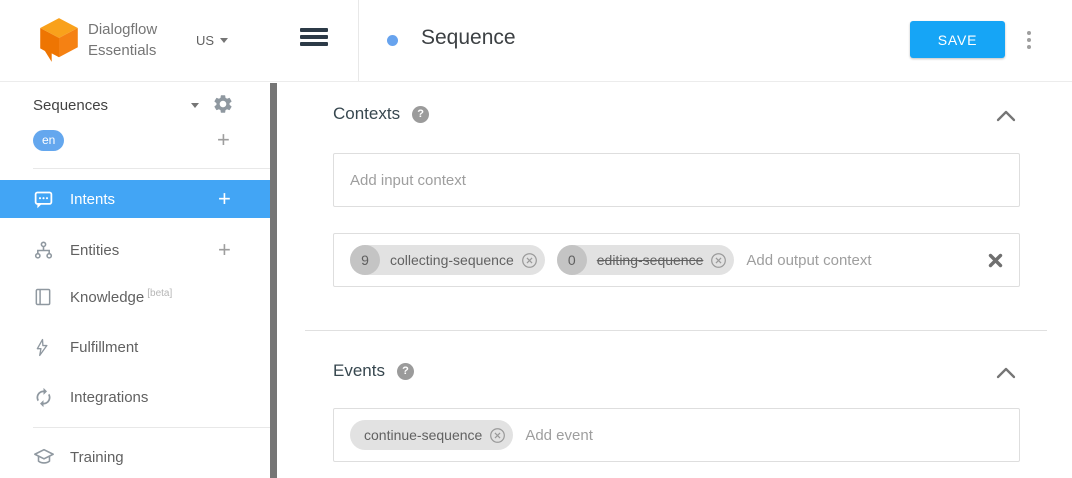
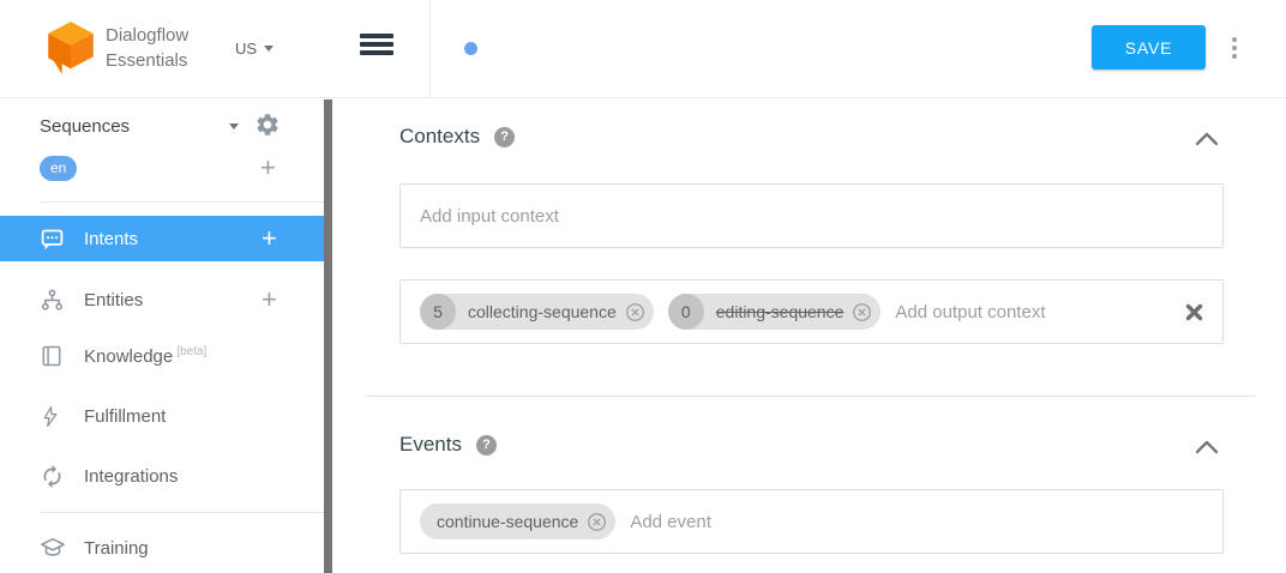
  Dialogflow
  Essentials
  US
  Sequences
  en
  +
  Intents
  +
  Entities
  +
  Knowledge [beta]
  Fulfillment
  Integrations
  Training
- Sequence
  SAVE
  Contexts
  ?
  Add input context
- 9
+ 5
  collecting-sequence
  0
  editing-sequence
  Add output context
  Events
  ?
  continue-sequence
  Add event
